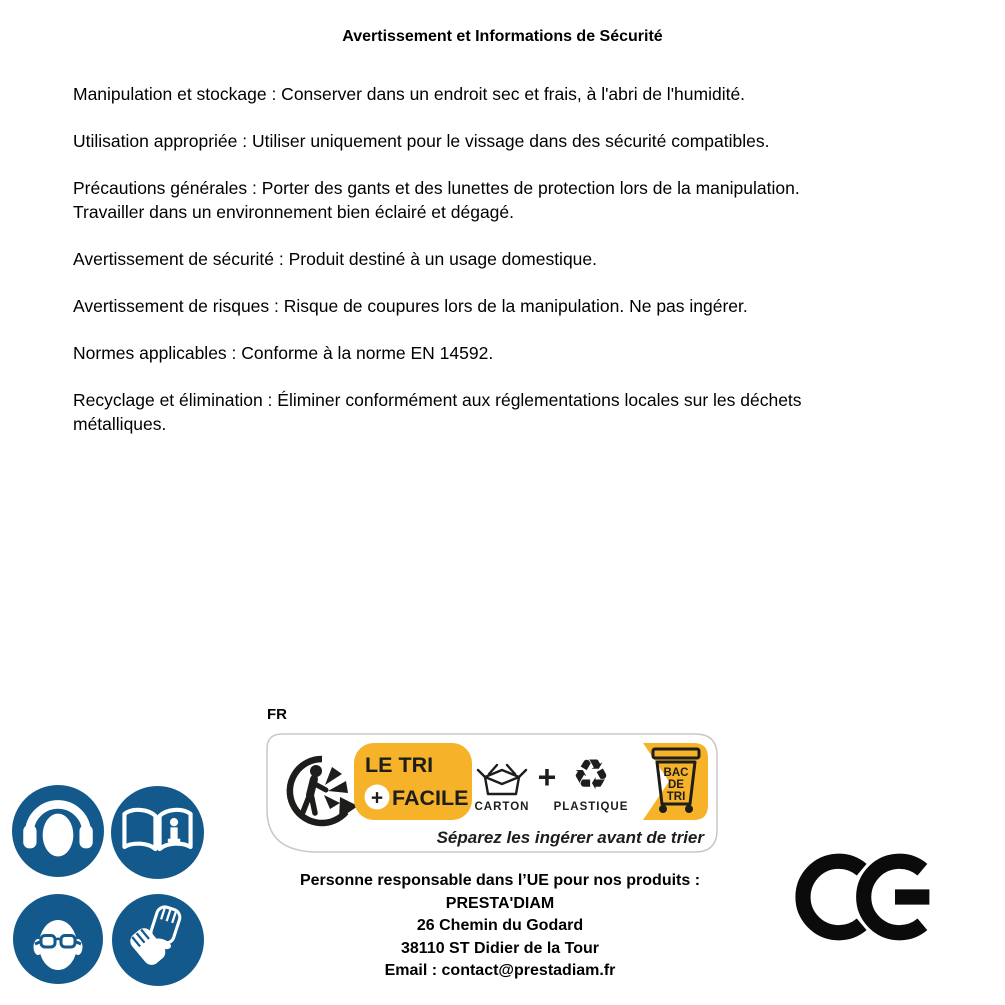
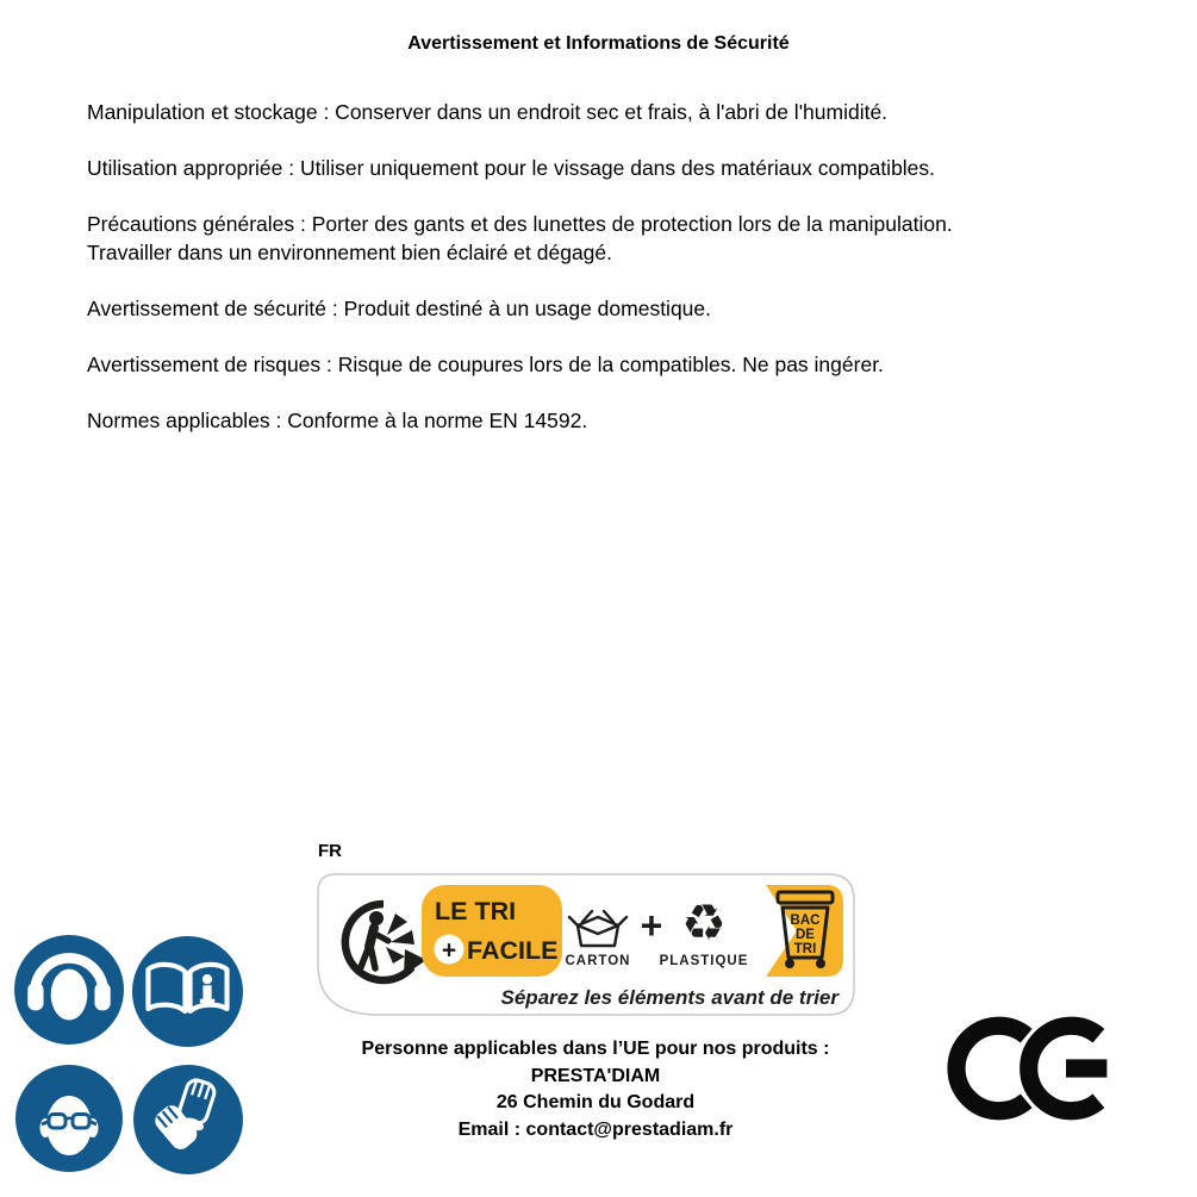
  Avertissement et Informations de Sécurité
  Manipulation et stockage : Conserver dans un endroit sec et frais, à l'abri de l'humidité.
- Utilisation appropriée : Utiliser uniquement pour le vissage dans des sécurité compatibles.
+ Utilisation appropriée : Utiliser uniquement pour le vissage dans des matériaux compatibles.
  Précautions générales : Porter des gants et des lunettes de protection lors de la manipulation.
  Travailler dans un environnement bien éclairé et dégagé.
  Avertissement de sécurité : Produit destiné à un usage domestique.
- Avertissement de risques : Risque de coupures lors de la manipulation. Ne pas ingérer.
+ Avertissement de risques : Risque de coupures lors de la compatibles. Ne pas ingérer.
  Normes applicables : Conforme à la norme EN 14592.
- Recyclage et élimination : Éliminer conformément aux réglementations locales sur les déchets
- métalliques.
  FR
  LE TRI
  +
  FACILE
  CARTON
  +
  ♻
  PLASTIQUE
  BAC
  DE
  TRI
- Séparez les ingérer avant de trier
+ Séparez les éléments avant de trier
- Personne responsable dans l’UE pour nos produits :
+ Personne applicables dans l’UE pour nos produits :
  PRESTA'DIAM
  26 Chemin du Godard
- 38110 ST Didier de la Tour
  Email : contact@prestadiam.fr
